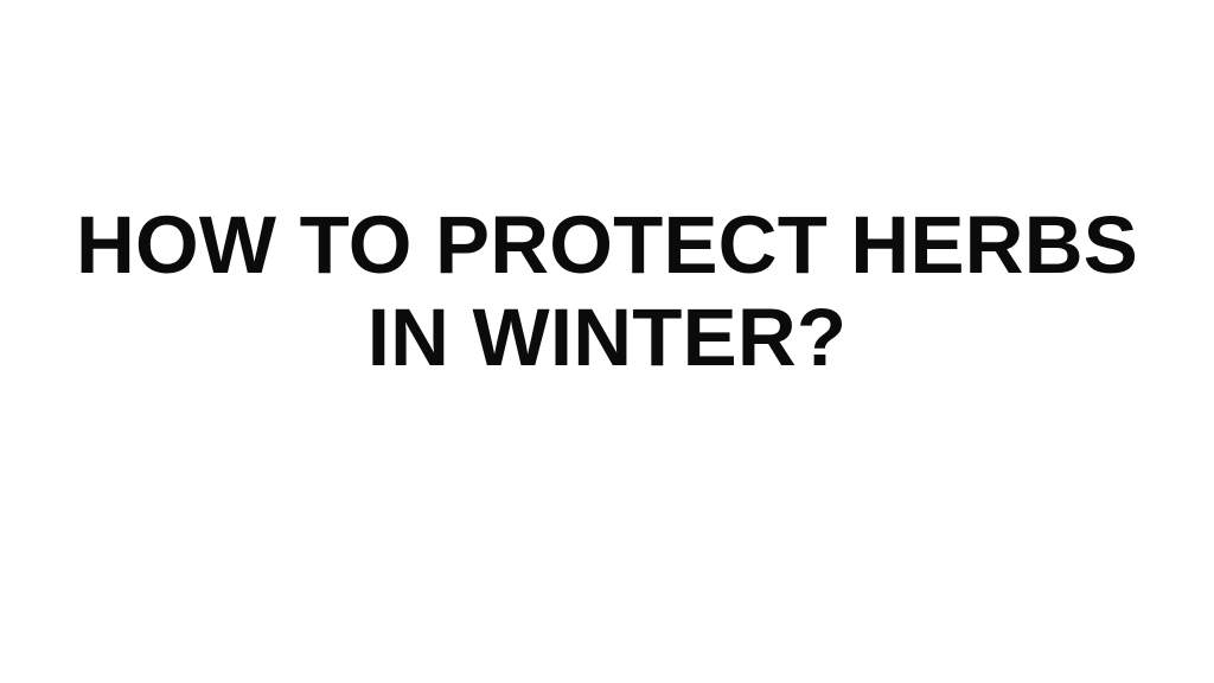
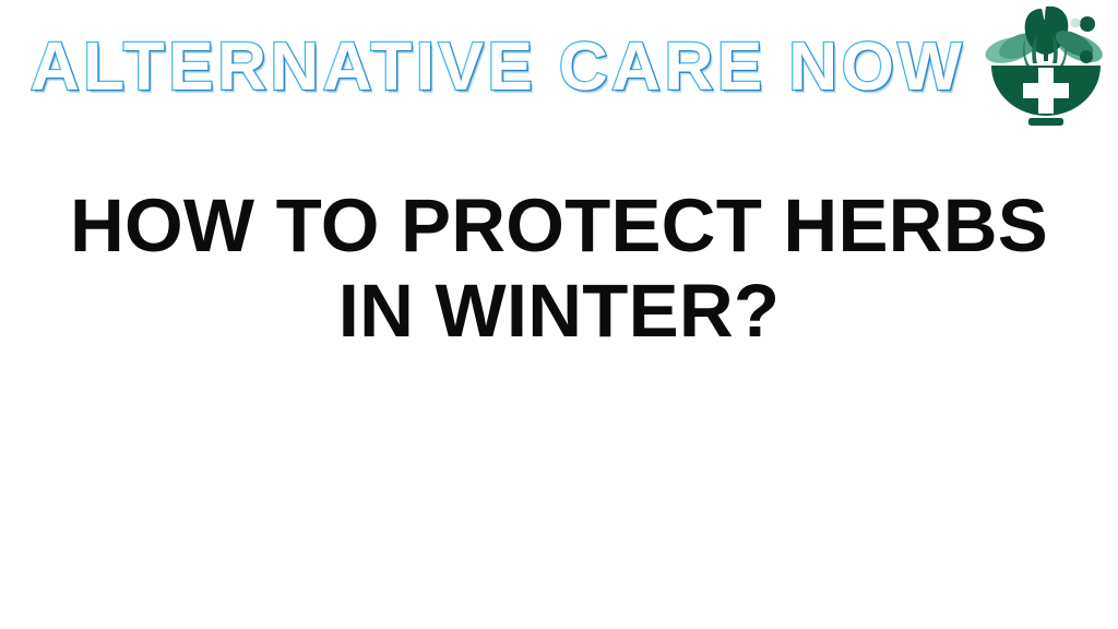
+ ALTERNATIVE CARE NOW
  HOW TO PROTECT HERBS
  IN WINTER?
